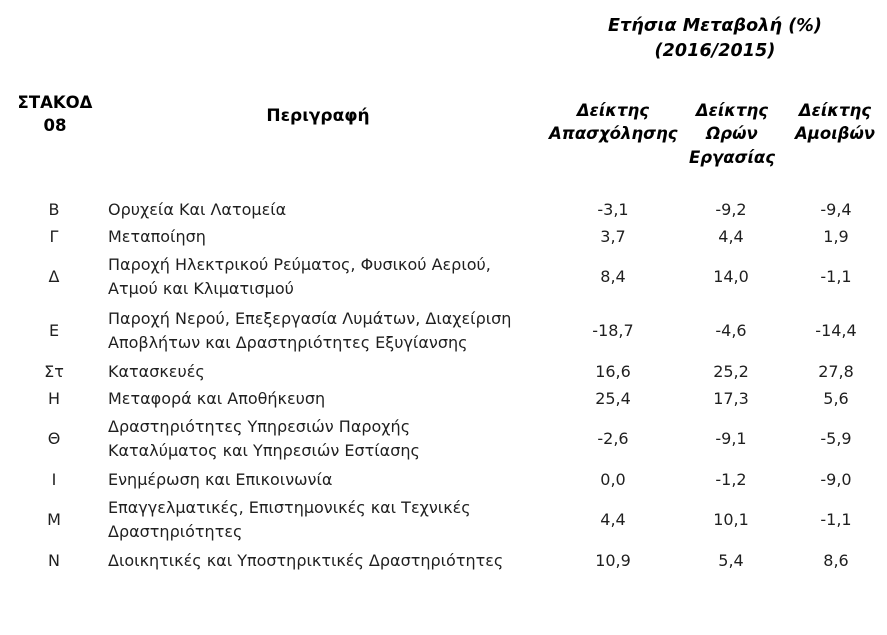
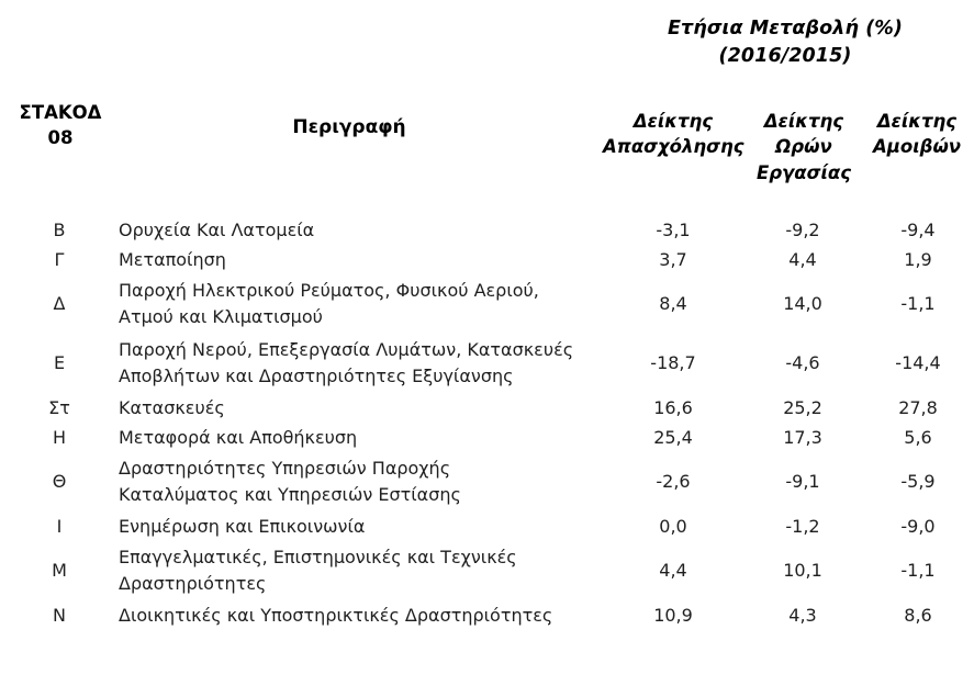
  Ετήσια Μεταβολή (%)
  (2016/2015)
  ΣΤΑΚΟΔ
  08
  Περιγραφή
  Δείκτης
  Απασχόλησης
  Δείκτης
  Ωρών
  Εργασίας
  Δείκτης
  Αμοιβών
  Β	Ορυχεία Και Λατομεία	-3,1	-9,2	-9,4
  Γ	Μεταποίηση	3,7	4,4	1,9
  Δ	Παροχή Ηλεκτρικού Ρεύματος, Φυσικού Αεριού,Ατμού και Κλιματισμού	8,4	14,0	-1,1
- Ε	Παροχή Νερού, Επεξεργασία Λυμάτων, ΔιαχείρισηΑποβλήτων και Δραστηριότητες Εξυγίανσης	-18,7	-4,6	-14,4
+ Ε	Παροχή Νερού, Επεξεργασία Λυμάτων, ΚατασκευέςΑποβλήτων και Δραστηριότητες Εξυγίανσης	-18,7	-4,6	-14,4
  Στ	Κατασκευές	16,6	25,2	27,8
  Η	Μεταφορά και Αποθήκευση	25,4	17,3	5,6
  Θ	Δραστηριότητες Υπηρεσιών ΠαροχήςΚαταλύματος και Υπηρεσιών Εστίασης	-2,6	-9,1	-5,9
  Ι	Ενημέρωση και Επικοινωνία	0,0	-1,2	-9,0
  Μ	Επαγγελματικές, Επιστημονικές και ΤεχνικέςΔραστηριότητες	4,4	10,1	-1,1
- Ν	Διοικητικές και Υποστηρικτικές Δραστηριότητες	10,9	5,4	8,6
+ Ν	Διοικητικές και Υποστηρικτικές Δραστηριότητες	10,9	4,3	8,6
